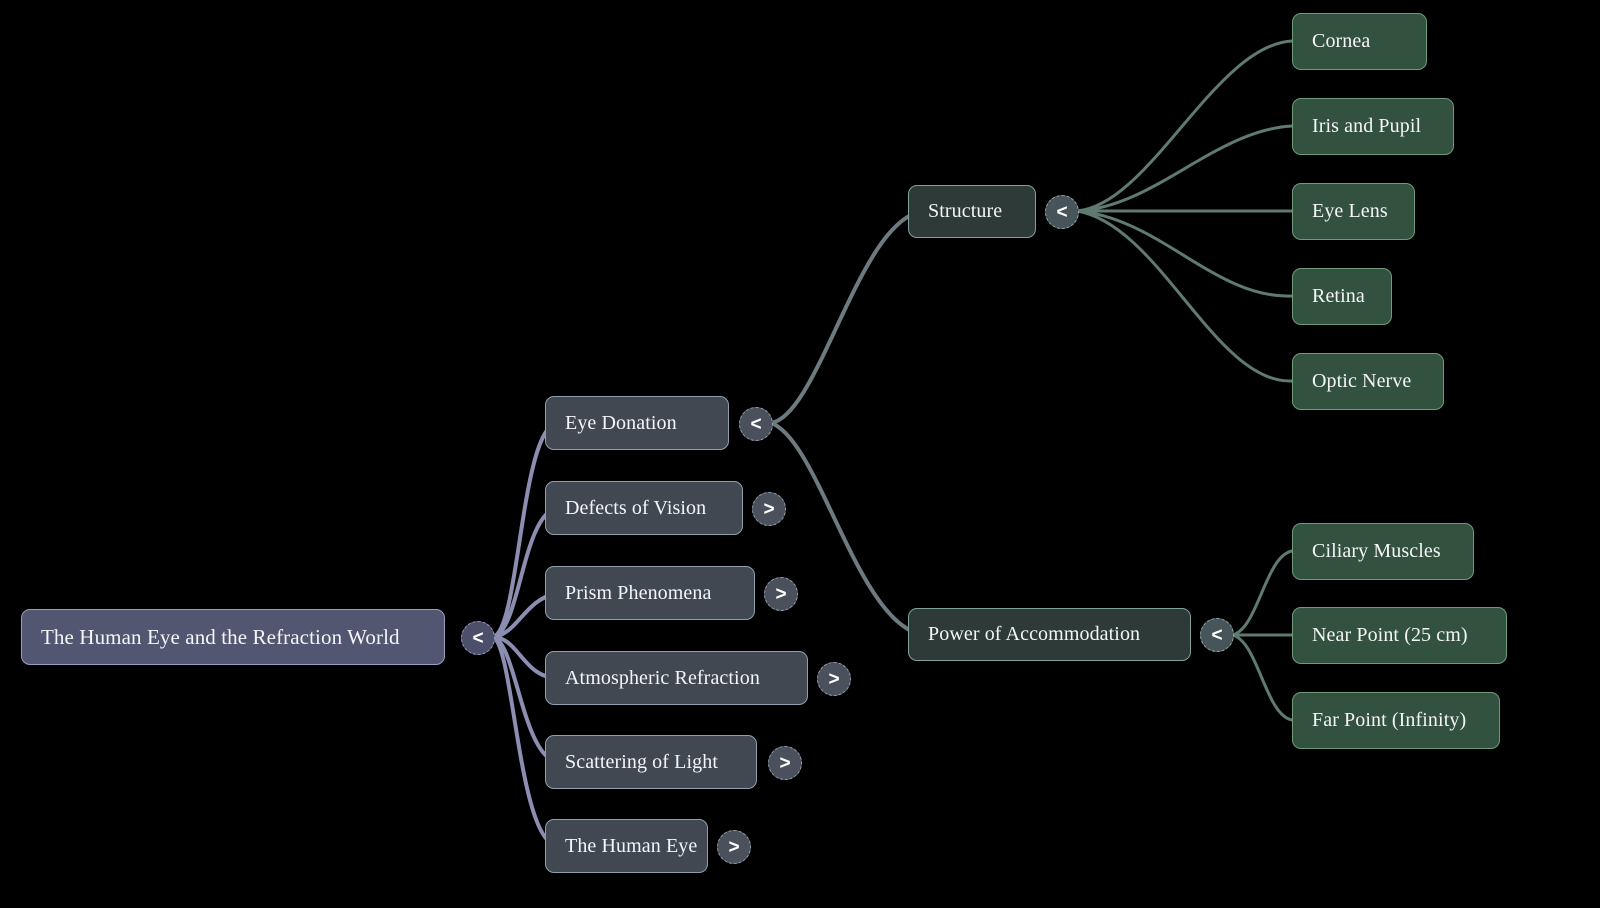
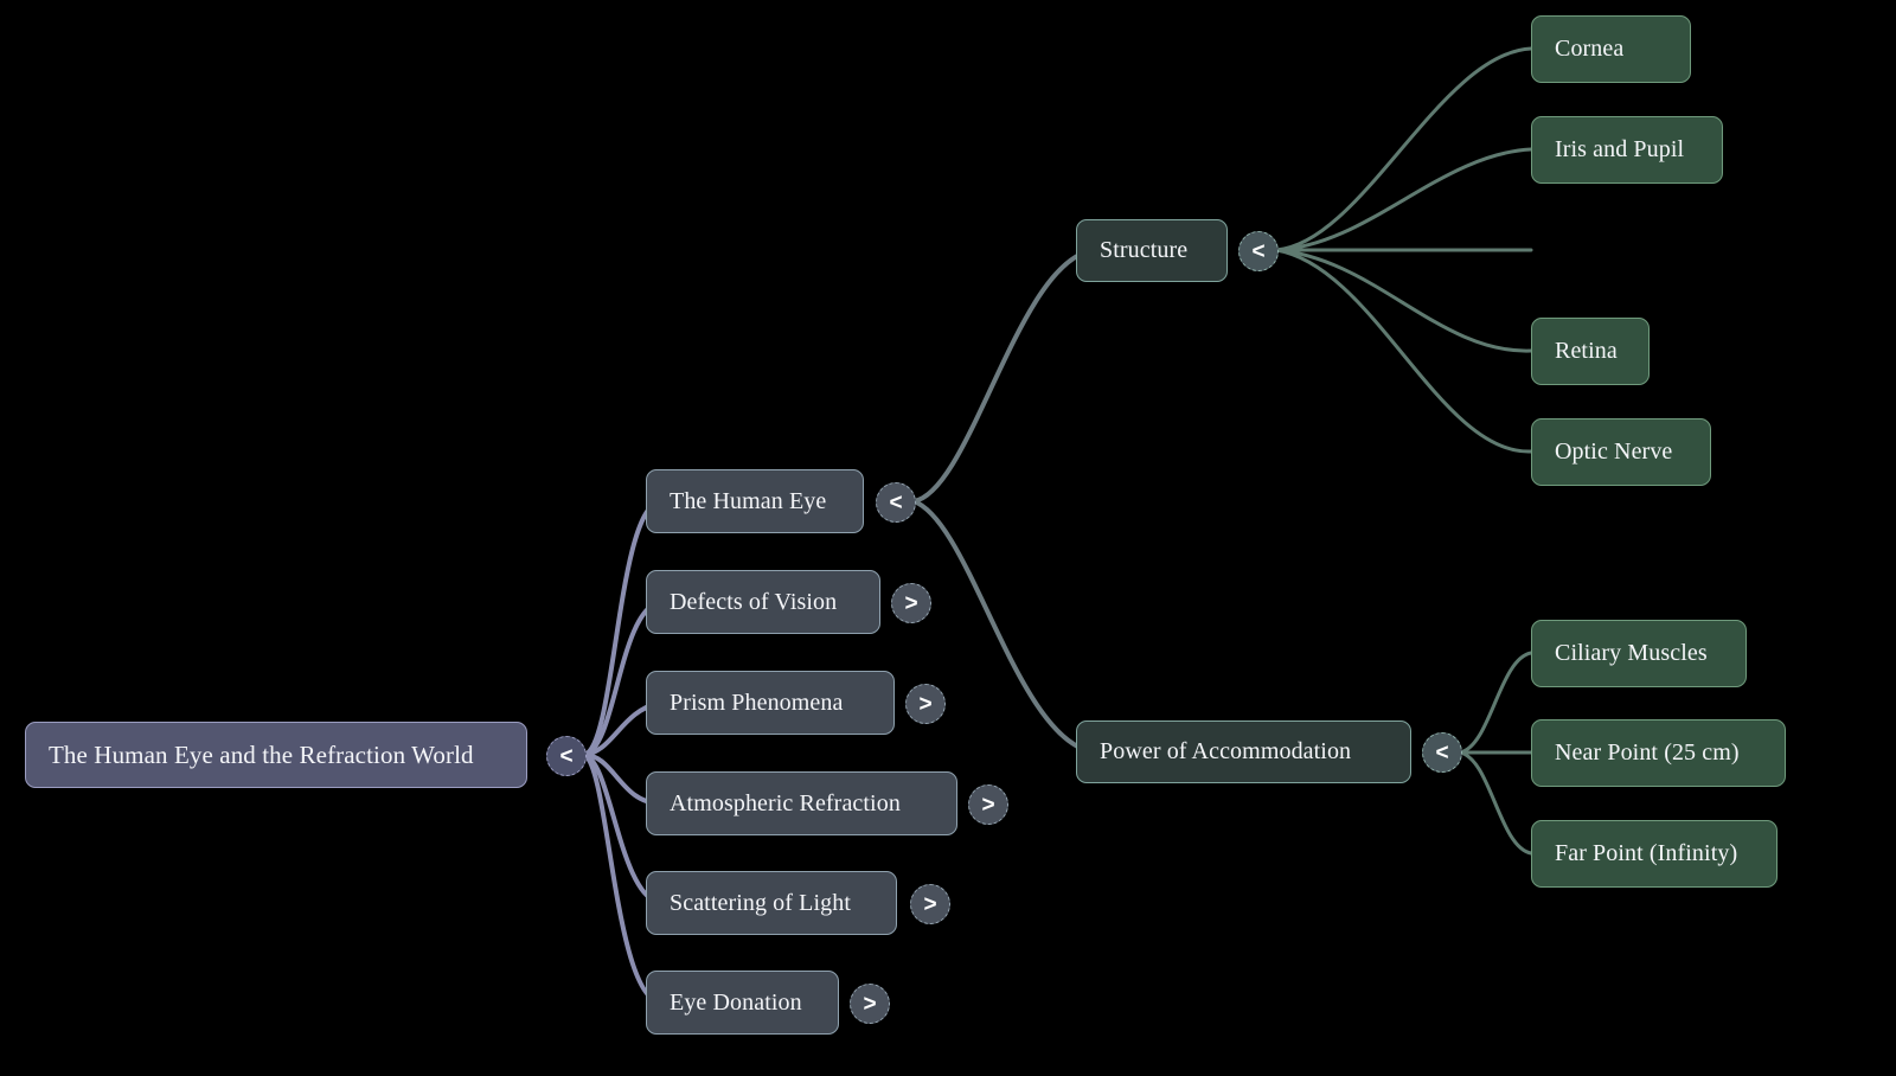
  The Human Eye and the Refraction World
  <
- Eye Donation
+ The Human Eye
  <
  Defects of Vision
  >
  Prism Phenomena
  >
  Atmospheric Refraction
  >
  Scattering of Light
  >
- The Human Eye
+ Eye Donation
  >
  Structure
  <
  Power of Accommodation
  <
  Cornea
  Iris and Pupil
- Eye Lens
  Retina
  Optic Nerve
  Ciliary Muscles
  Near Point (25 cm)
  Far Point (Infinity)
